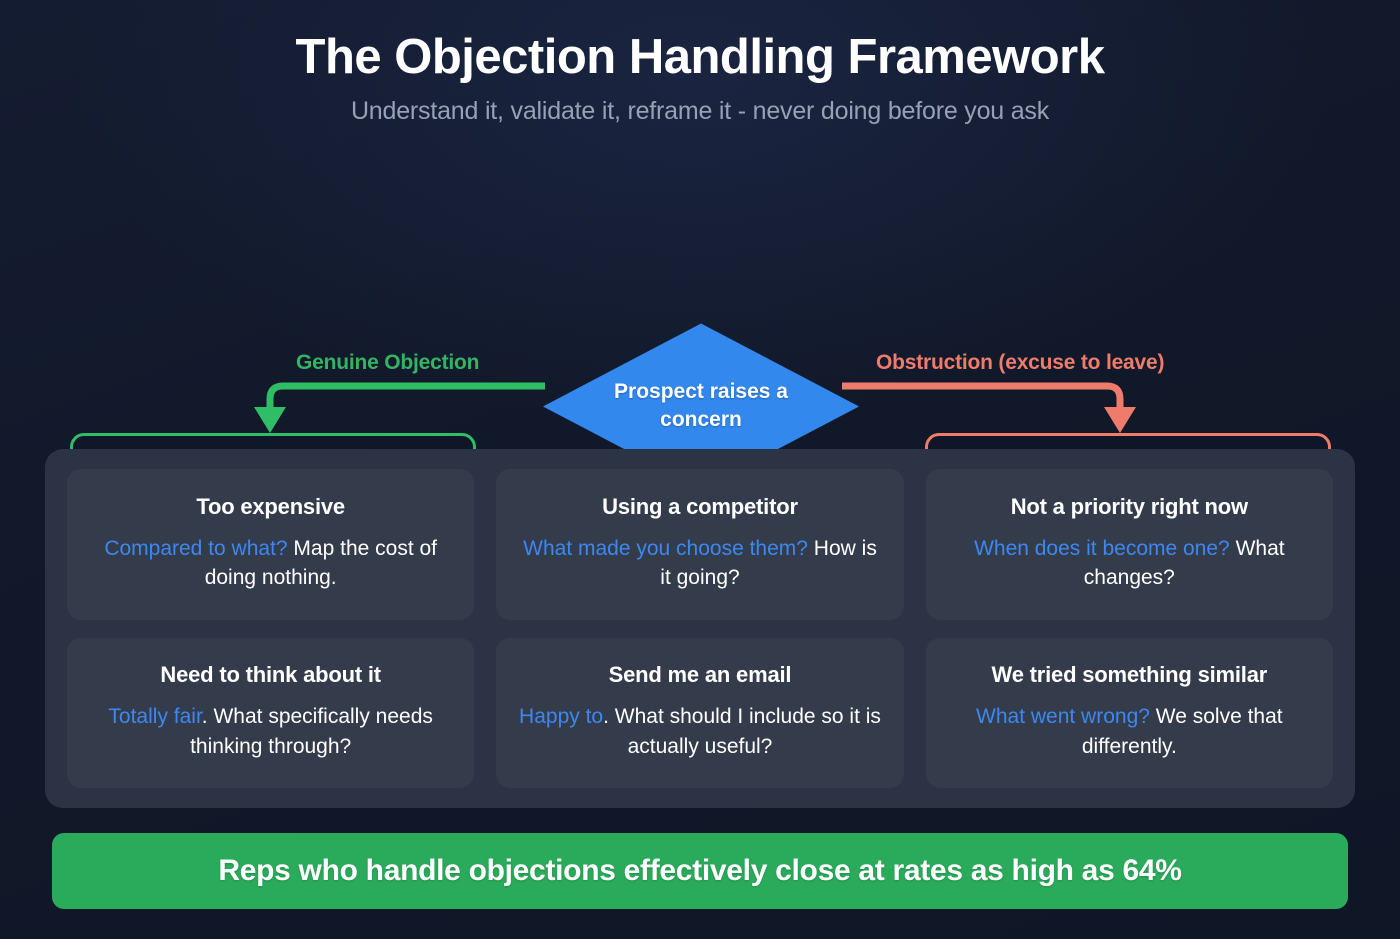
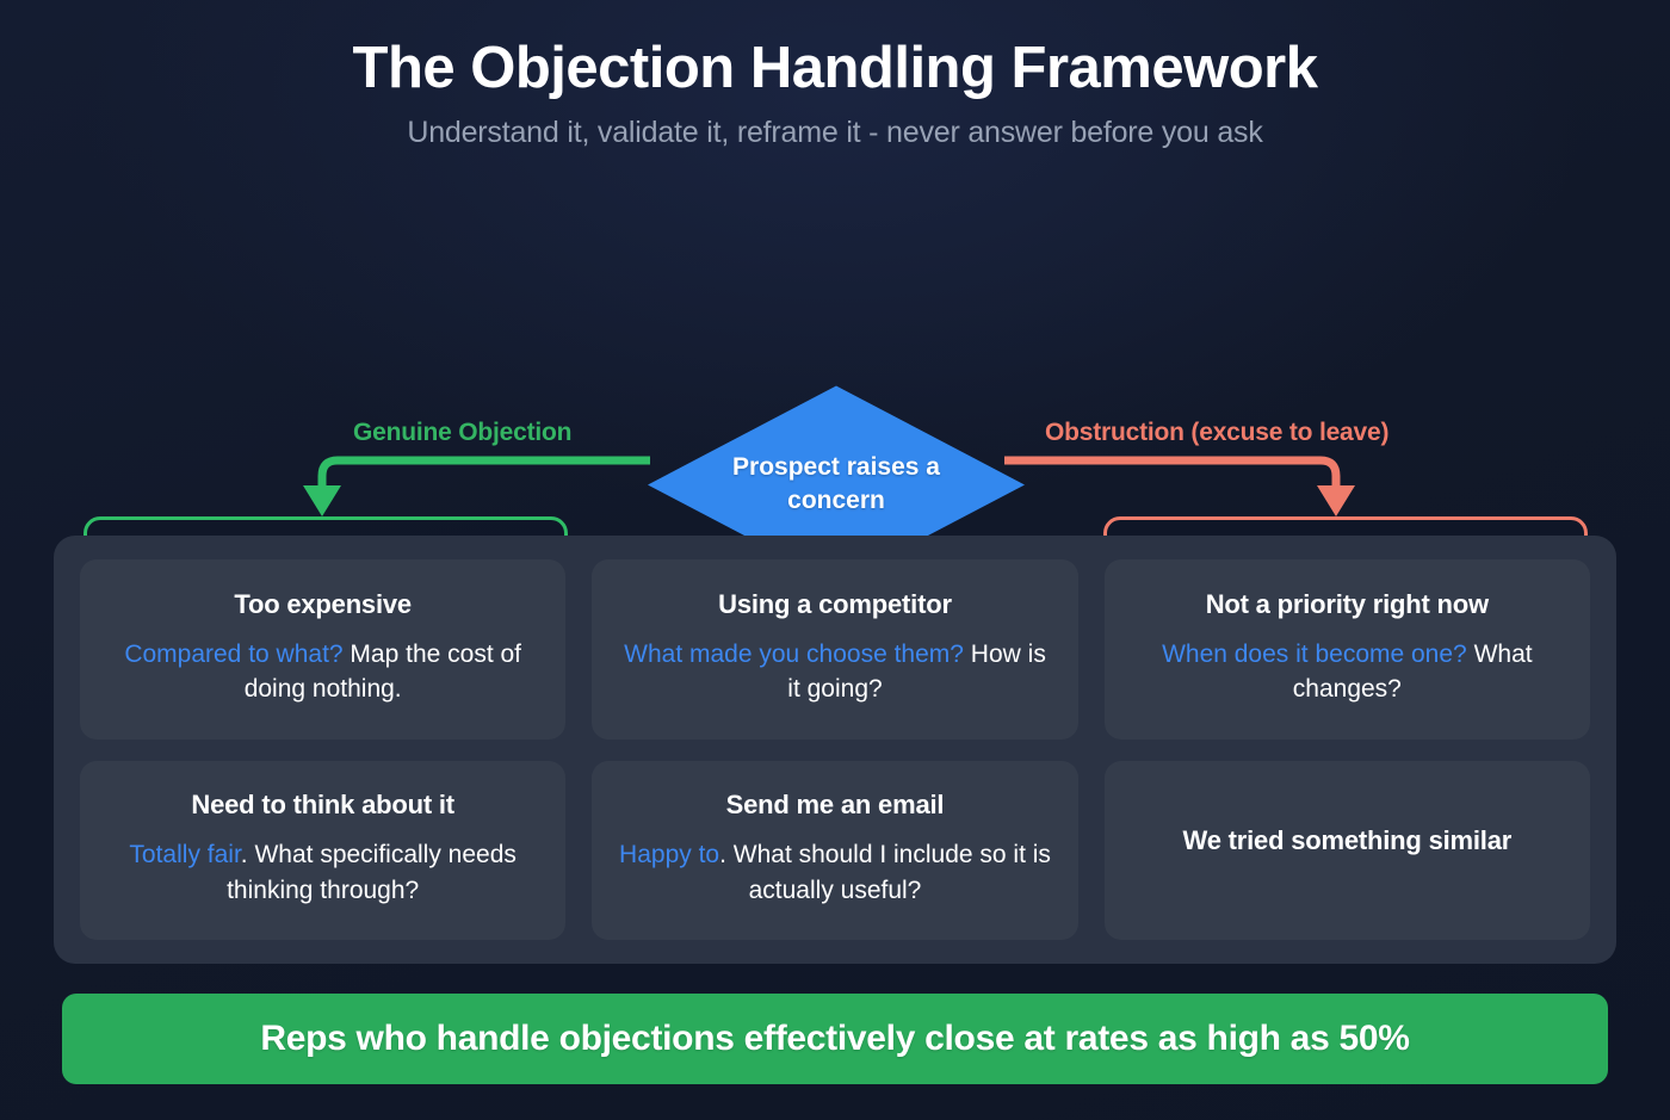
  The Objection Handling Framework
- Understand it, validate it, reframe it - never doing before you ask
+ Understand it, validate it, reframe it - never answer before you ask
  Prospect raises a concern
  Genuine Objection
  Obstruction (excuse to leave)
  Too expensive
  Compared to what? Map the cost of doing nothing.
  Using a competitor
  What made you choose them? How is it going?
  Not a priority right now
  When does it become one? What changes?
  Need to think about it
  Totally fair. What specifically needs thinking through?
  Send me an email
  Happy to. What should I include so it is actually useful?
  We tried something similar
- What went wrong? We solve that differently.
- Reps who handle objections effectively close at rates as high as 64%
+ Reps who handle objections effectively close at rates as high as 50%
